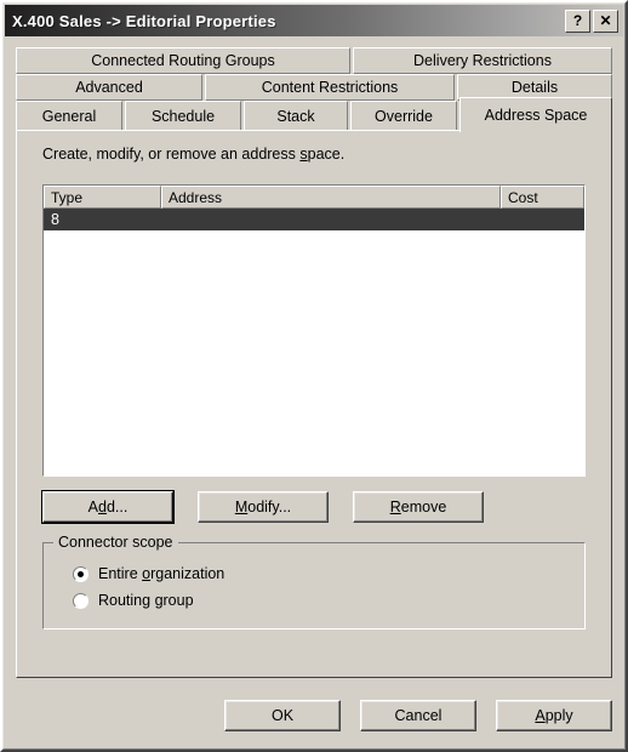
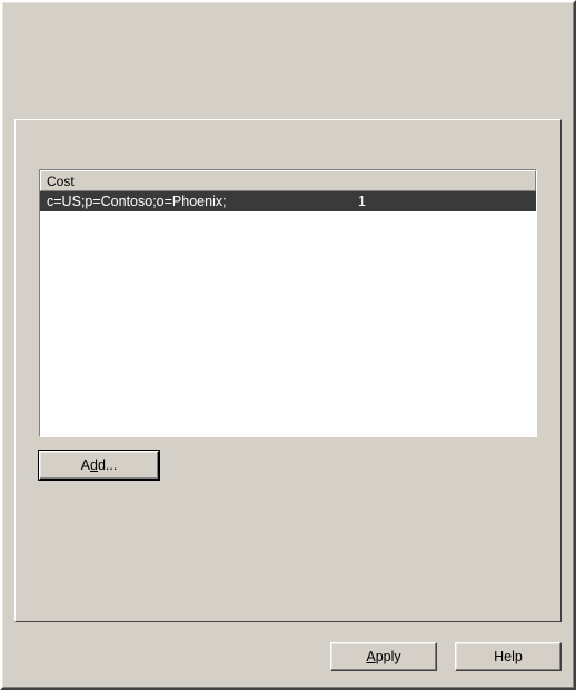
- X.400 Sales -> Editorial Properties
- ?
- ✕
- Connected Routing Groups
- Delivery Restrictions
- Advanced
- Content Restrictions
- Details
- General
- Schedule
- Stack
- Override
- Address Space
- Create, modify, or remove an address space.
- Type
- Address
  Cost
+ c=US;p=Contoso;o=Phoenix;
- 8
+ 1
  A
  d
  d...
- M
- odify...
- R
- emove
- Connector scope
- Entire organization
- Routing group
- OK
- Cancel
  A
  pply
+ Help
